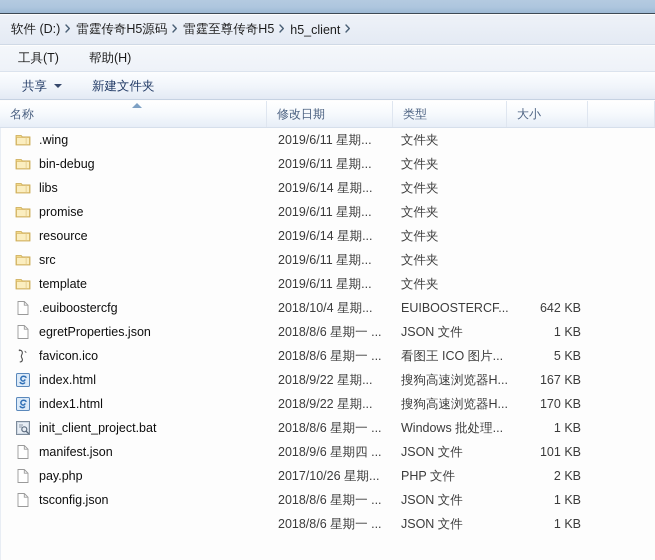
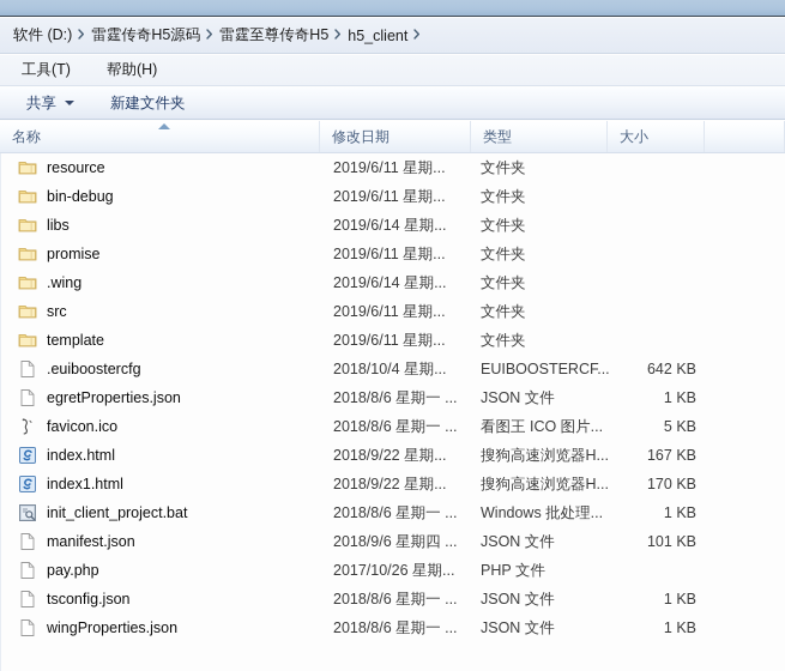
  软件 (D:)
  雷霆传奇H5源码
  雷霆至尊传奇H5
  h5_client
  工具(T)
  帮助(H)
  共享
  新建文件夹
  名称
  修改日期
  类型
  大小
- .wing
+ resource
  2019/6/11 星期...
  文件夹
  bin-debug
  2019/6/11 星期...
  文件夹
  libs
  2019/6/14 星期...
  文件夹
  promise
  2019/6/11 星期...
  文件夹
- resource
+ .wing
  2019/6/14 星期...
  文件夹
  src
  2019/6/11 星期...
  文件夹
  template
  2019/6/11 星期...
  文件夹
  .euiboostercfg
  2018/10/4 星期...
  EUIBOOSTERCF...
  642 KB
  egretProperties.json
  2018/8/6 星期一 ...
  JSON 文件
  1 KB
  favicon.ico
  2018/8/6 星期一 ...
  看图王 ICO 图片...
  5 KB
  index.html
  2018/9/22 星期...
  搜狗高速浏览器H...
  167 KB
  index1.html
  2018/9/22 星期...
  搜狗高速浏览器H...
  170 KB
  init_client_project.bat
  2018/8/6 星期一 ...
  Windows 批处理...
  1 KB
  manifest.json
  2018/9/6 星期四 ...
  JSON 文件
  101 KB
  pay.php
  2017/10/26 星期...
  PHP 文件
- 2 KB
  tsconfig.json
  2018/8/6 星期一 ...
  JSON 文件
  1 KB
+ wingProperties.json
  2018/8/6 星期一 ...
  JSON 文件
  1 KB
